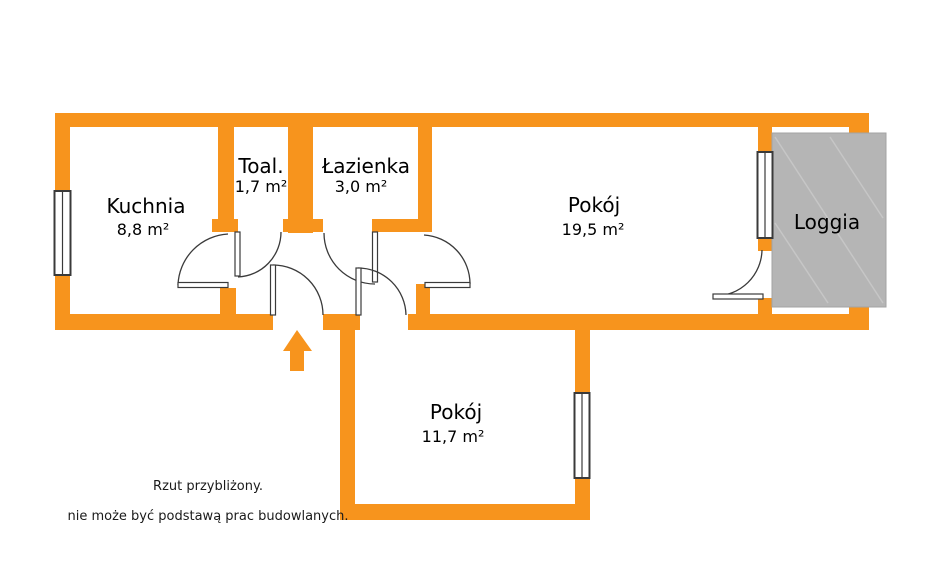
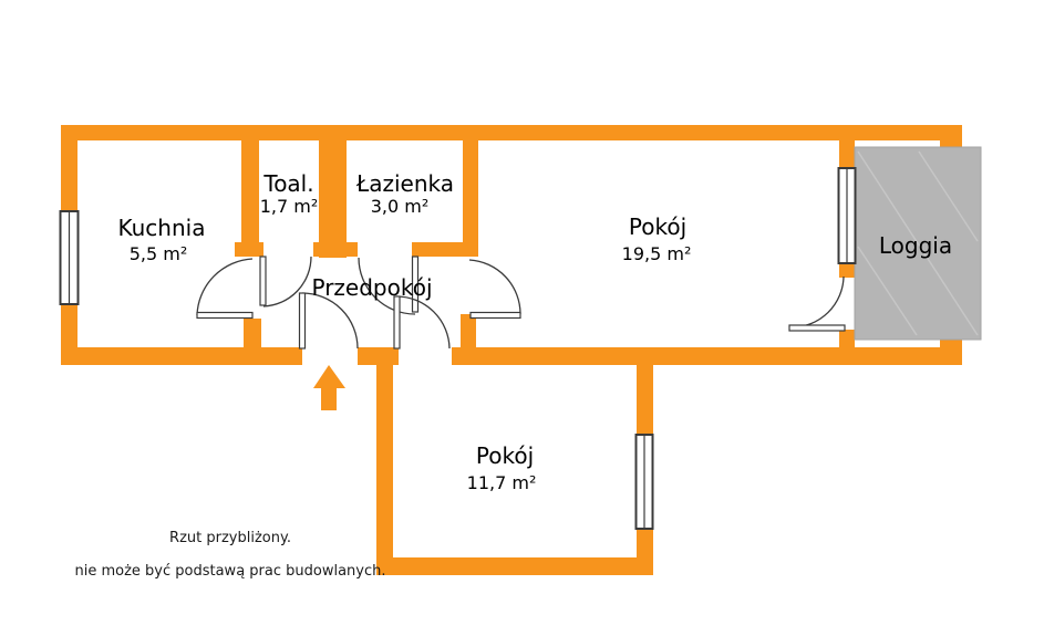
  Kuchnia
- 8,8 m²
+ 5,5 m²
  Toal.
  1,7 m²
  Łazienka
  3,0 m²
+ Przedpokój
  Pokój
  19,5 m²
  Loggia
  Pokój
  11,7 m²
  Rzut przybliżony.
  nie może być podstawą prac budowlanych.
